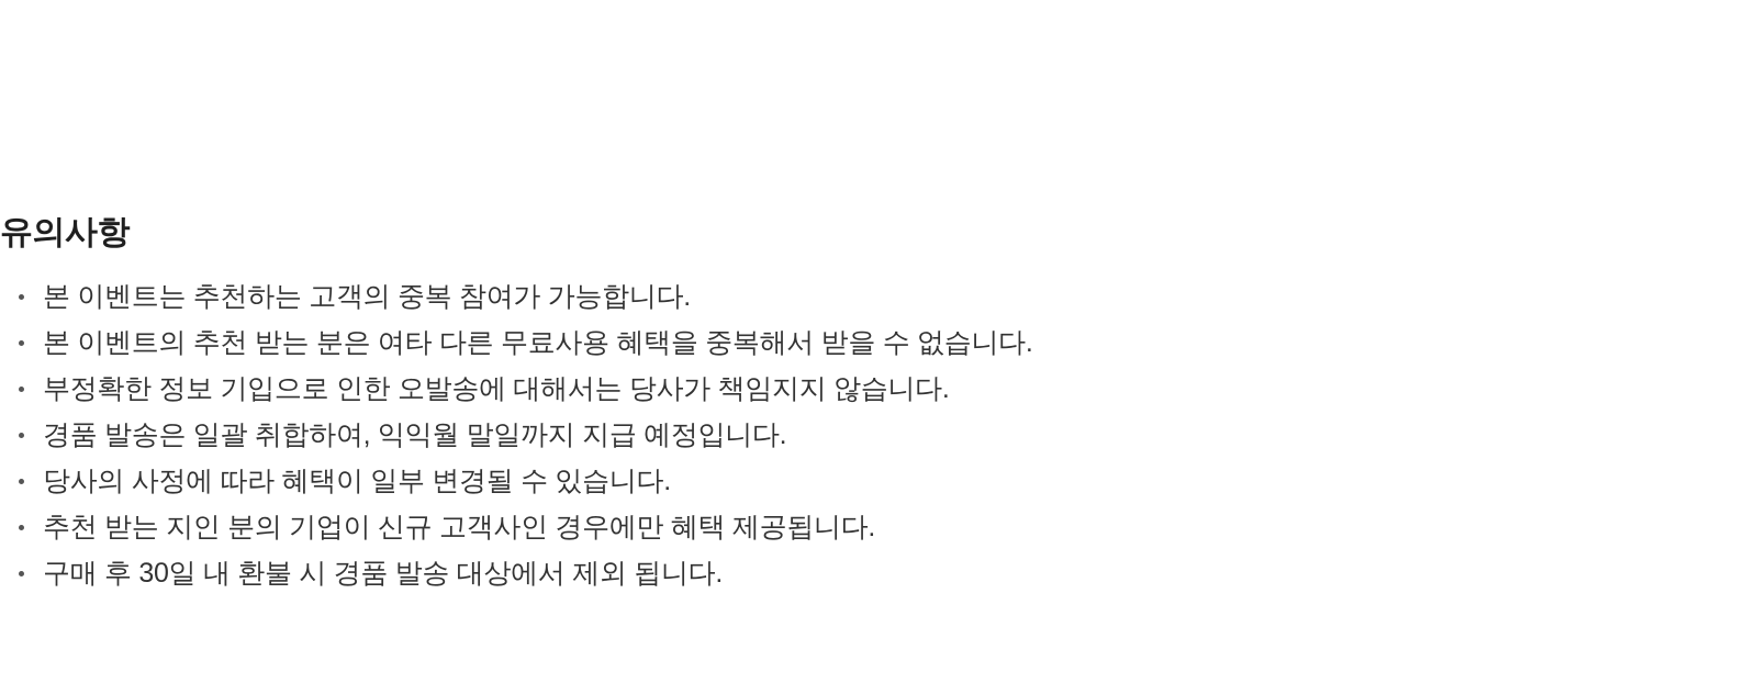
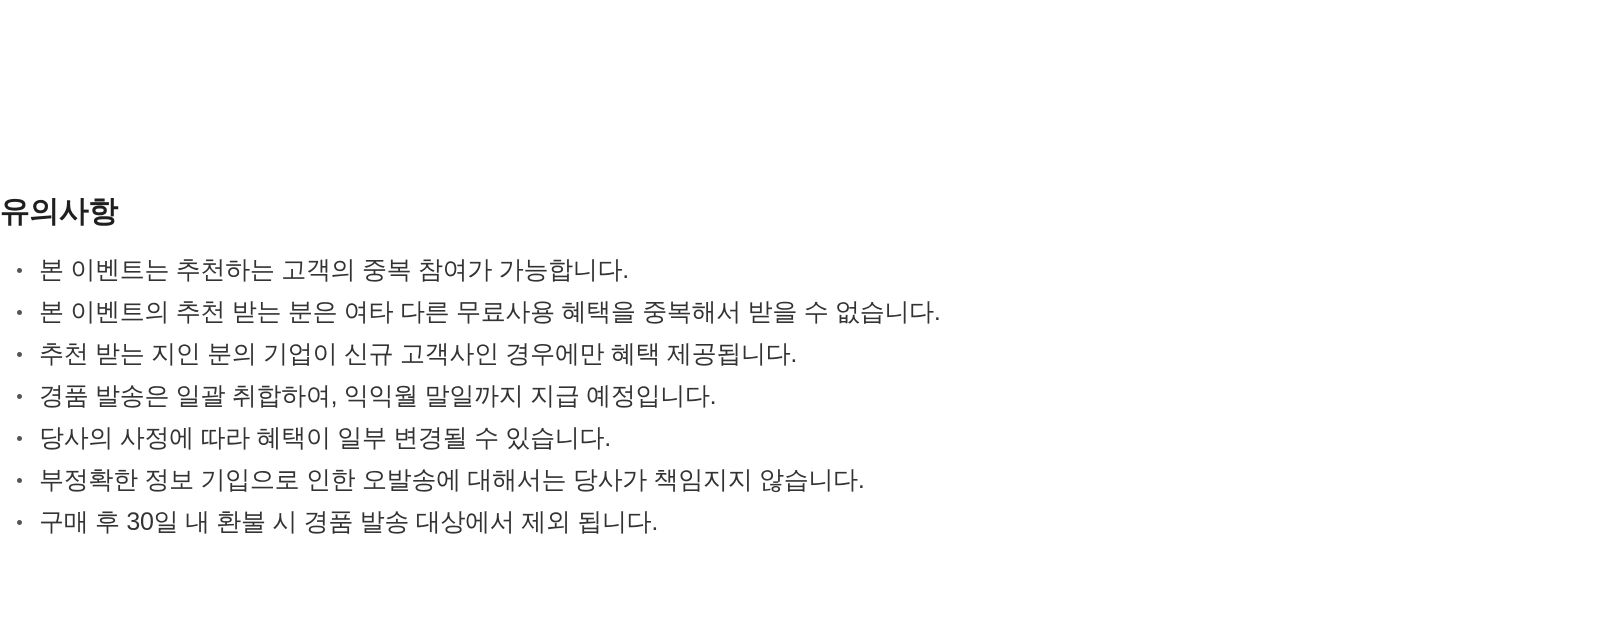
  유의사항
  본 이벤트는 추천하는 고객의 중복 참여가 가능합니다.
  본 이벤트의 추천 받는 분은 여타 다른 무료사용 혜택을 중복해서 받을 수 없습니다.
- 부정확한 정보 기입으로 인한 오발송에 대해서는 당사가 책임지지 않습니다.
+ 추천 받는 지인 분의 기업이 신규 고객사인 경우에만 혜택 제공됩니다.
  경품 발송은 일괄 취합하여, 익익월 말일까지 지급 예정입니다.
  당사의 사정에 따라 혜택이 일부 변경될 수 있습니다.
- 추천 받는 지인 분의 기업이 신규 고객사인 경우에만 혜택 제공됩니다.
+ 부정확한 정보 기입으로 인한 오발송에 대해서는 당사가 책임지지 않습니다.
  구매 후 30일 내 환불 시 경품 발송 대상에서 제외 됩니다.
